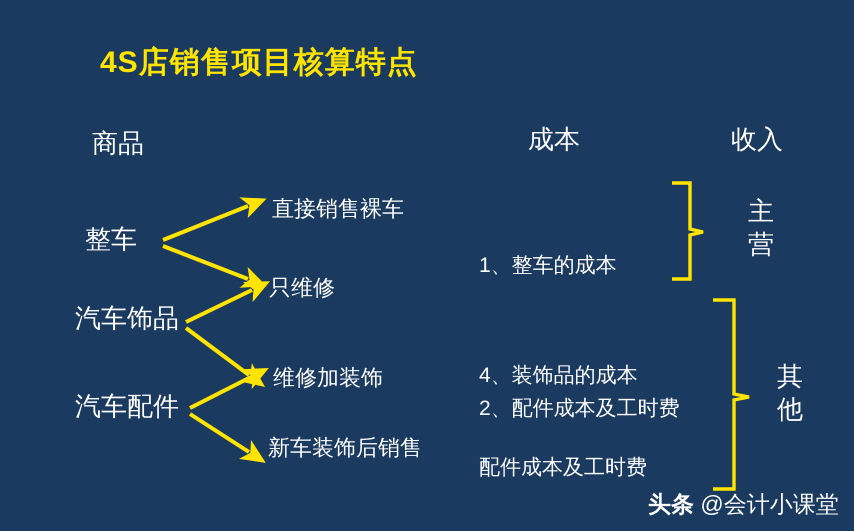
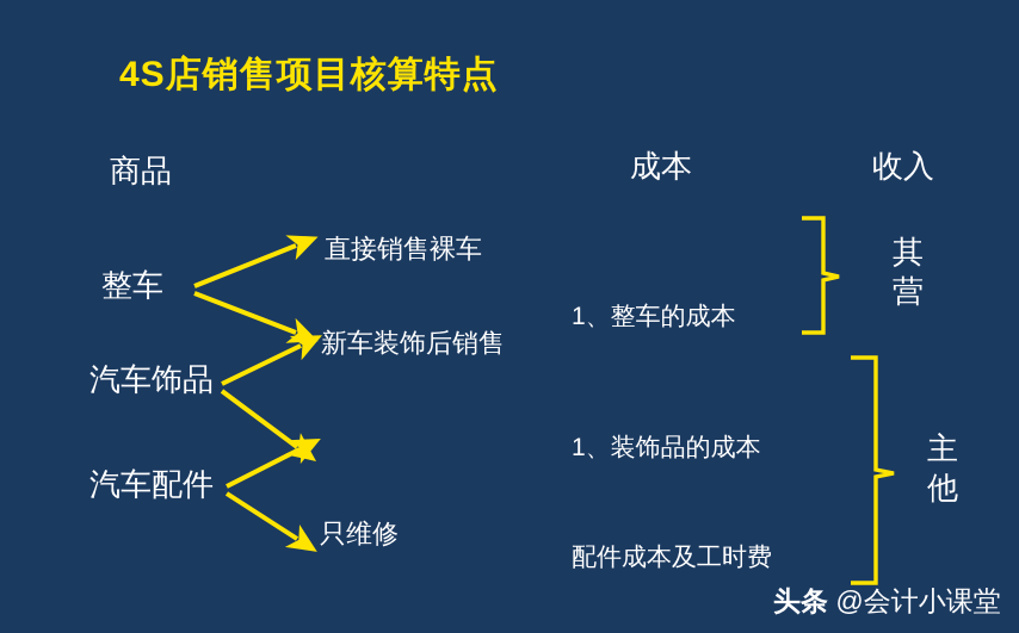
  4S店销售项目核算特点
  商品
  成本
  收入
  整车
  汽车饰品
  汽车配件
  直接销售裸车
- 只维修
+ 新车装饰后销售
- 维修加装饰
- 新车装饰后销售
+ 只维修
  1、整车的成本
- 4、装饰品的成本
+ 1、装饰品的成本
- 2、配件成本及工时费
  配件成本及工时费
- 主
+ 其
  营
- 其
+ 主
  他
  头条 @会计小课堂
